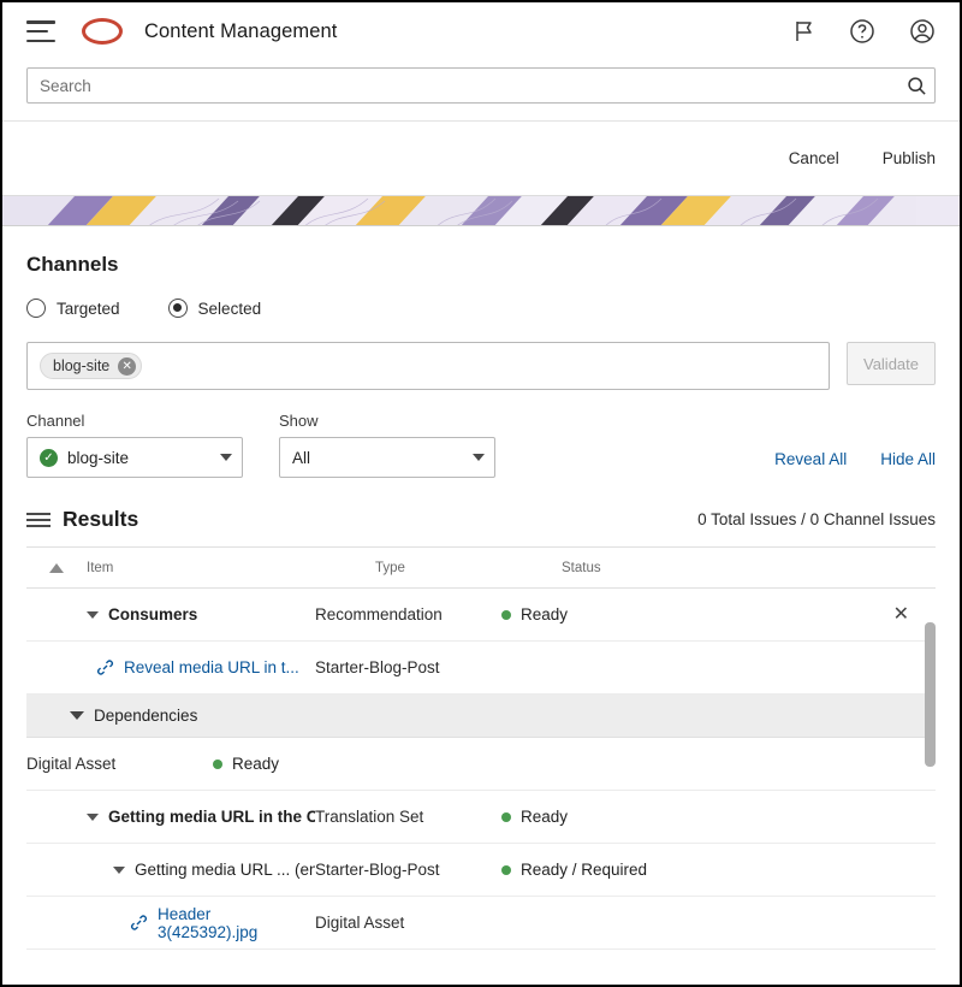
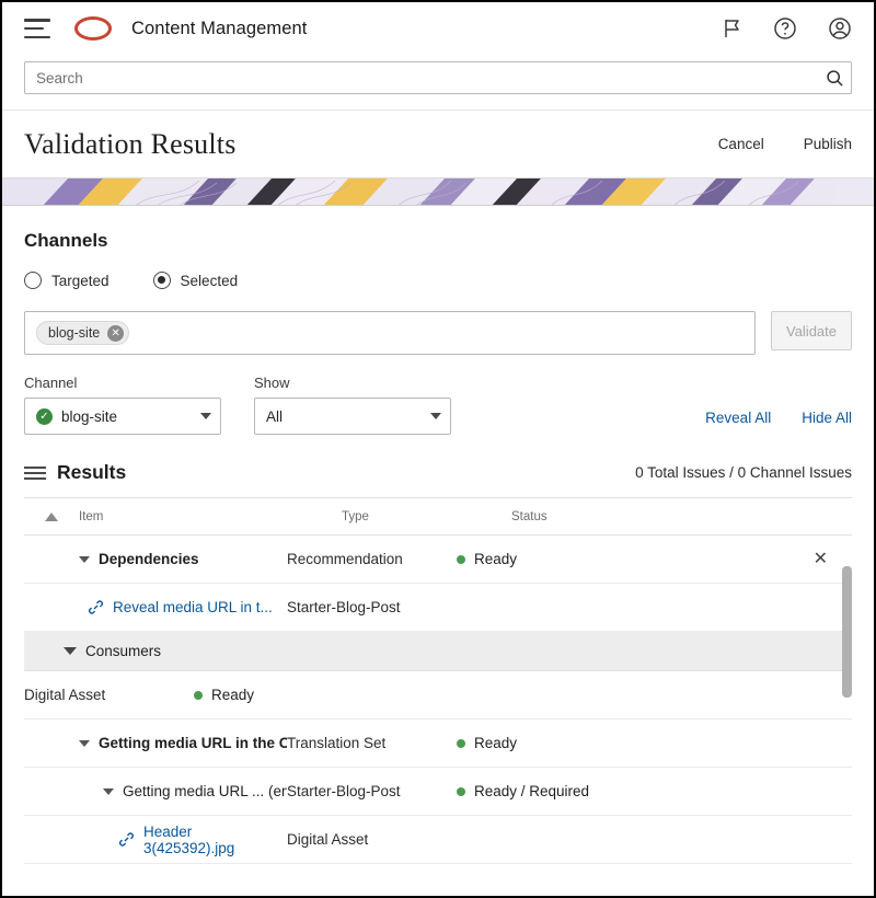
  Content Management
  Search
+ Validation Results
  Cancel
  Publish
  Channels
  Targeted
  Selected
  blog-site
  ✕
  Validate
  Channel
  ✓
  blog-site
  Show
  All
  Reveal All
  Hide All
  Results
  0 Total Issues / 0 Channel Issues
  Item
  Type
  Status
- Consumers
+ Dependencies
  Recommendation
  Ready
  ✕
  Reveal media URL in t...
  Starter-Blog-Post
- Dependencies
+ Consumers
  Digital Asset
  Ready
  Getting media URL in the C
  Translation Set
  Ready
  Getting media URL ... (en
  Starter-Blog-Post
  Ready / Required
  Header 3(425392).jpg
  Digital Asset
